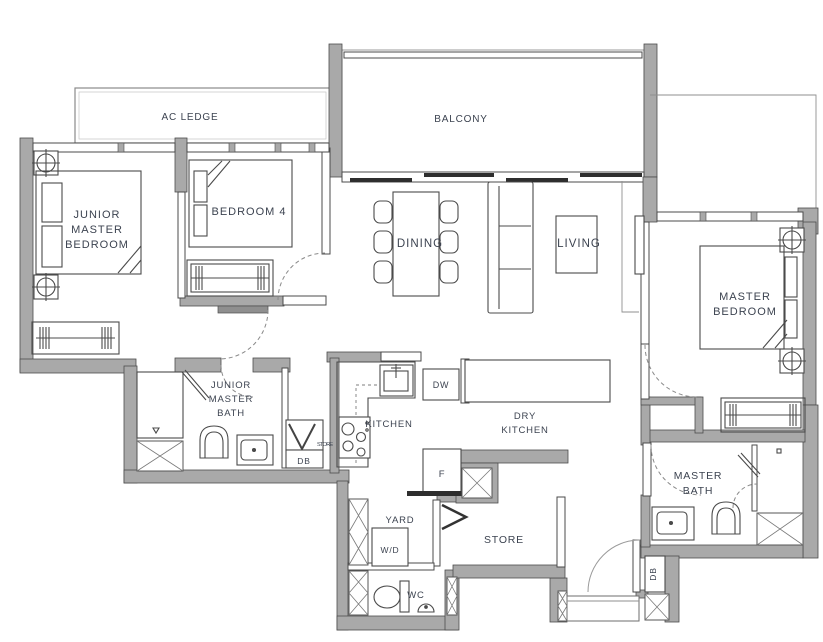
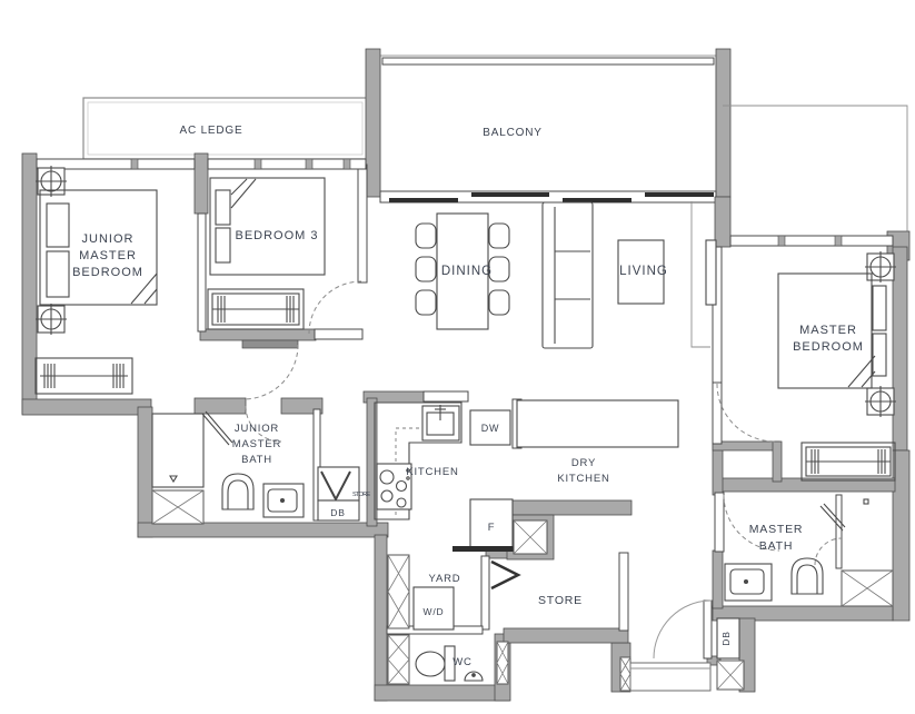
  AC LEDGE
  BALCONY
  JUNIOR
  MASTER
  BEDROOM
- BEDROOM 4
+ BEDROOM 3
  DINING
  LIVING
  MASTER
  BEDROOM
  JUNIOR
  MASTER
  BATH
  KITCHEN
  DRY
  KITCHEN
  MASTER
  BATH
  YARD
  W/D
  WC
  STORE
  DB
  DW
  F
